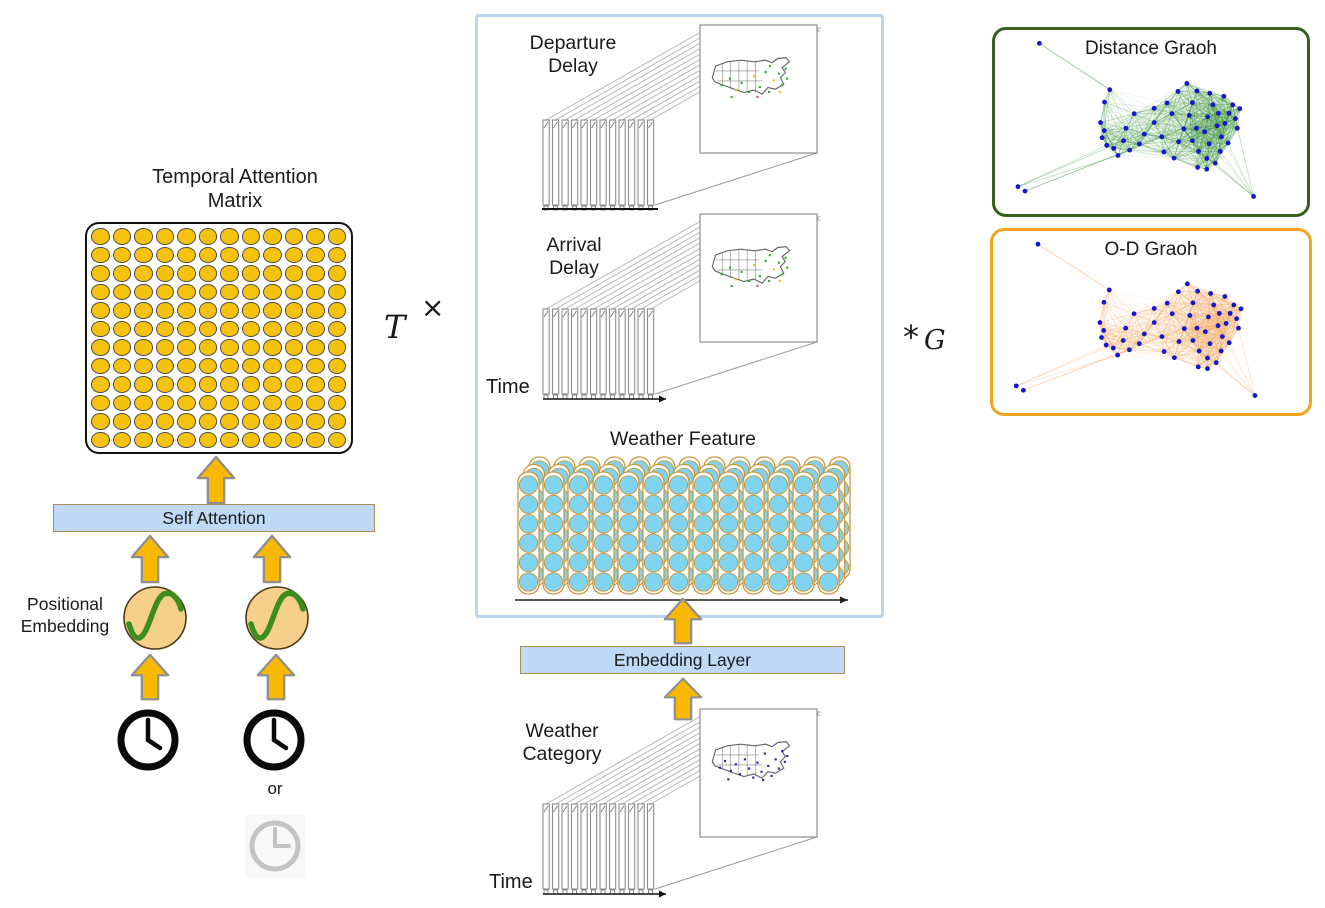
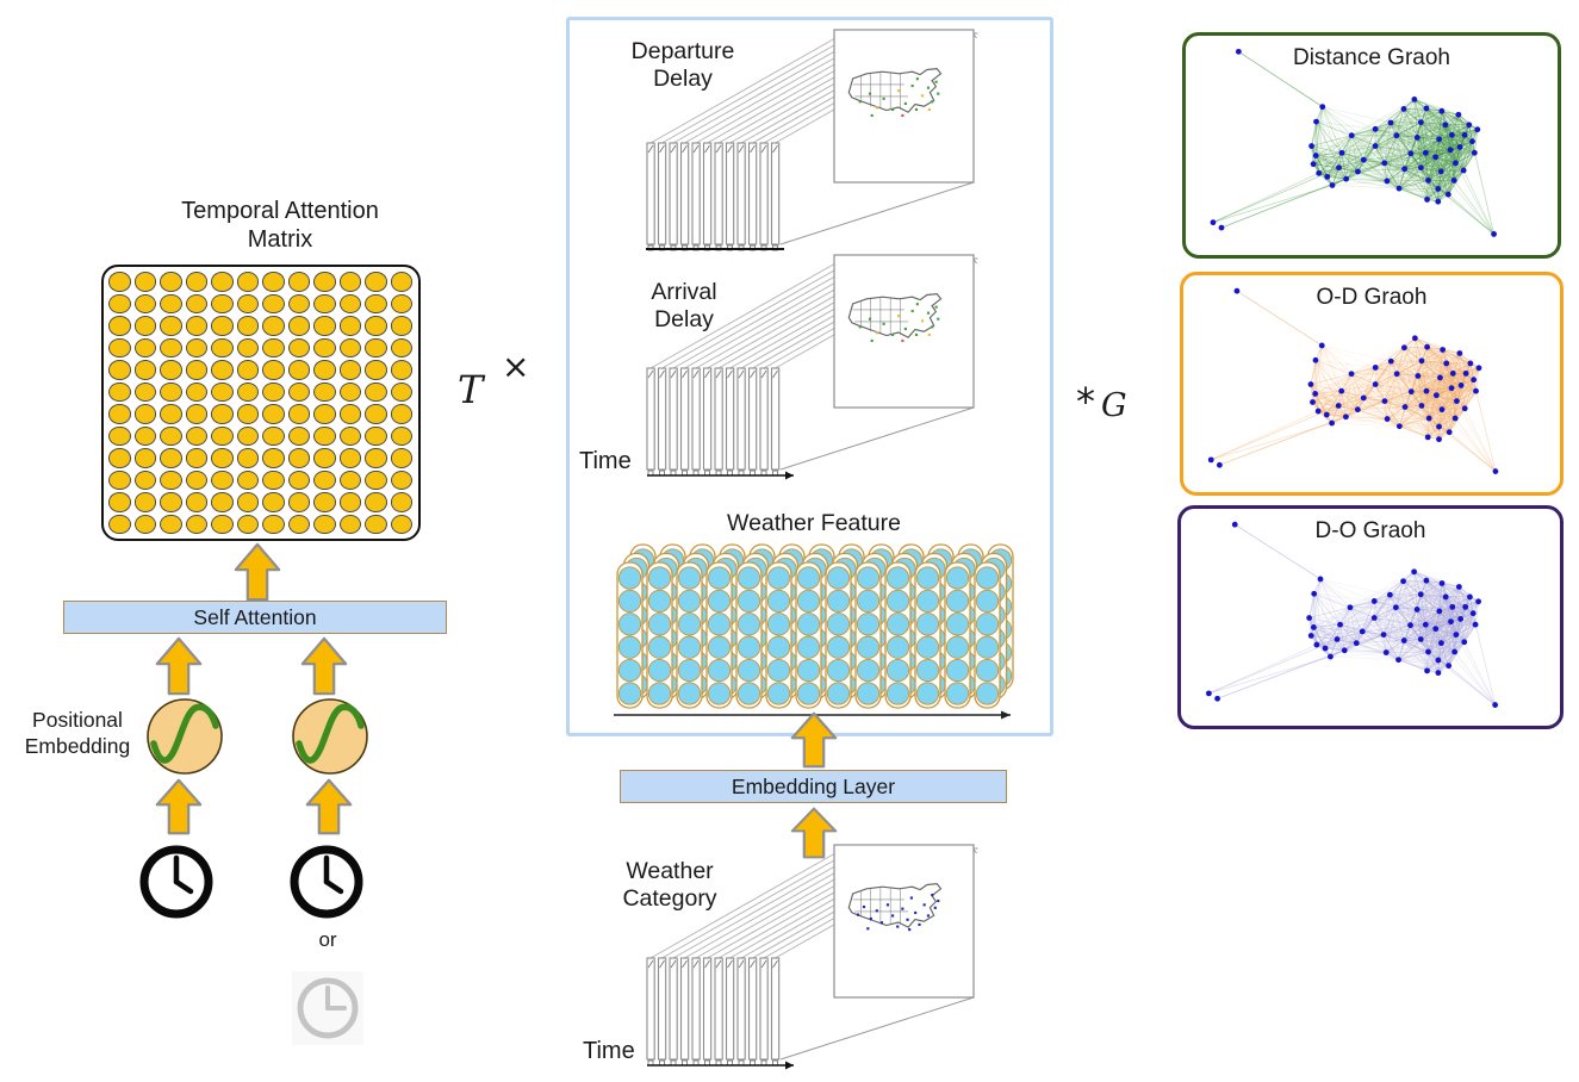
  Temporal Attention
  Matrix
  Self Attention
  Positional
  Embedding
  or
  T
  ×
  *
  G
  Departure
  Delay
  Arrival
  Delay
  Time
  Weather Feature
  Embedding Layer
  Weather
  Category
  Time
  Distance Graoh
  O-D Graoh
+ D-O Graoh
